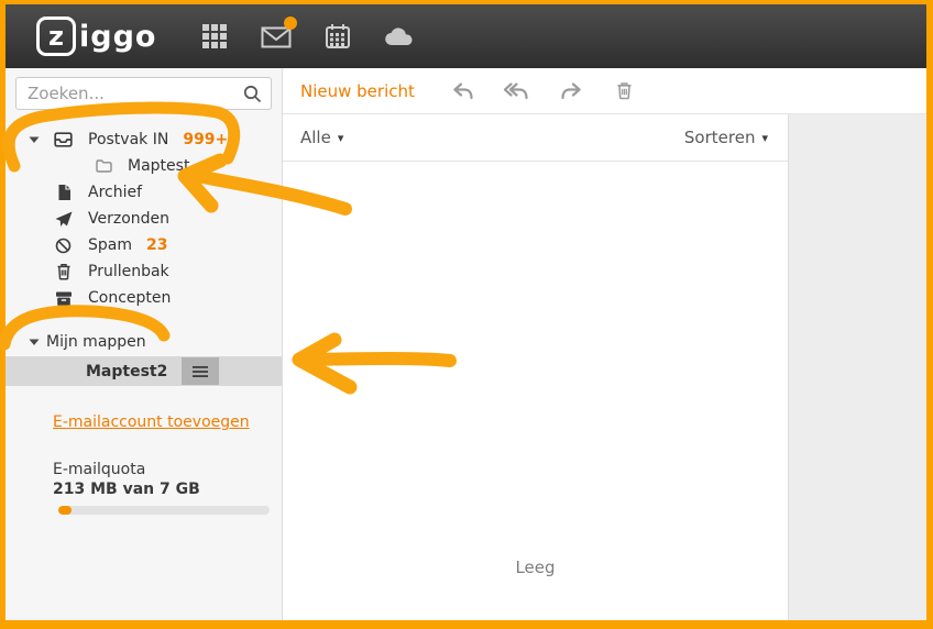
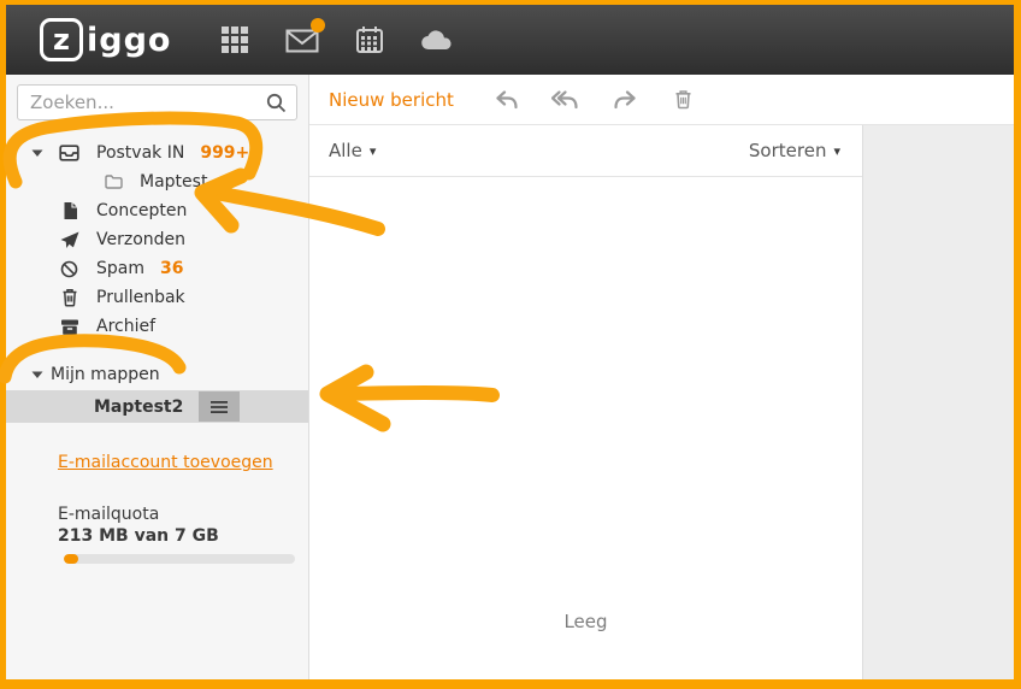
  z
  iggo
  Zoeken...
  Postvak IN
  999+
  Maptest
- Archief
+ Concepten
  Verzonden
  Spam
- 23
+ 36
  Prullenbak
- Concepten
+ Archief
  Mijn mappen
  Maptest2
  E-mailaccount toevoegen
  E-mailquota
  213 MB van 7 GB
  Nieuw bericht
  Alle
  ▾
  Sorteren
  ▾
  Leeg
